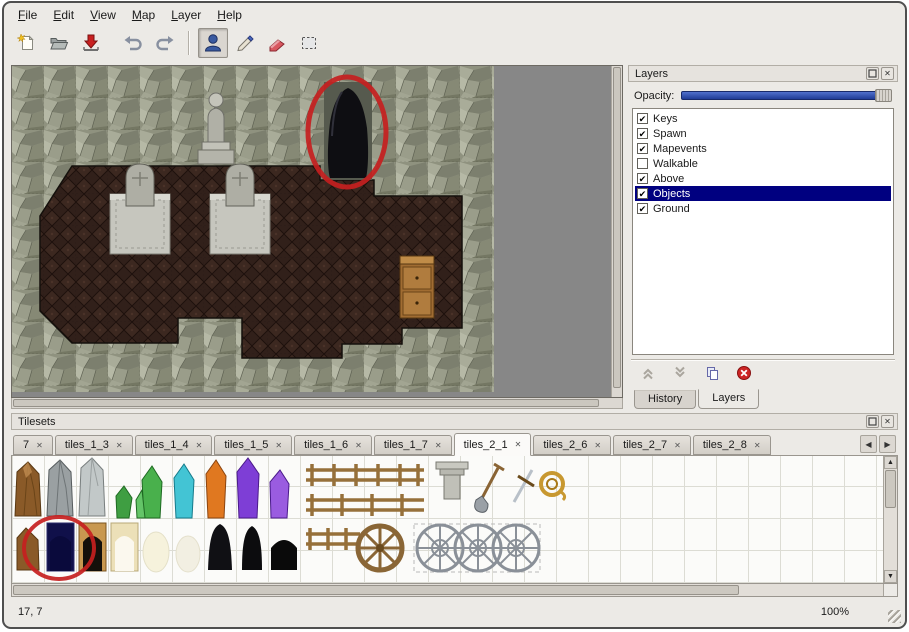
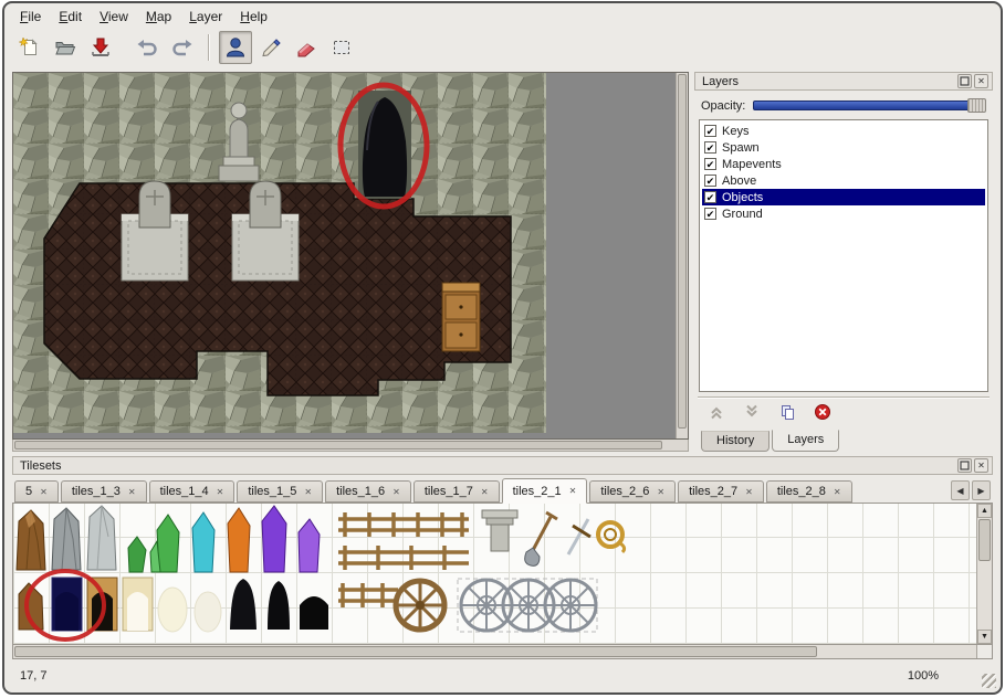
  File
  Edit
  View
  Map
  Layer
  Help
  Layers
  ✕
  Opacity:
  ✔
  Keys
  ✔
  Spawn
  ✔
  Mapevents
- Walkable
  ✔
  Above
  ✔
  Objects
  ✔
  Ground
  History
  Layers
  Tilesets
  ✕
- 7
+ 5
  ✕
  tiles_1_3
  ✕
  tiles_1_4
  ✕
  tiles_1_5
  ✕
  tiles_1_6
  ✕
  tiles_1_7
  ✕
  tiles_2_1
  ✕
  tiles_2_6
  ✕
  tiles_2_7
  ✕
  tiles_2_8
  ✕
  ◀
  ▶
  17, 7
  100%
